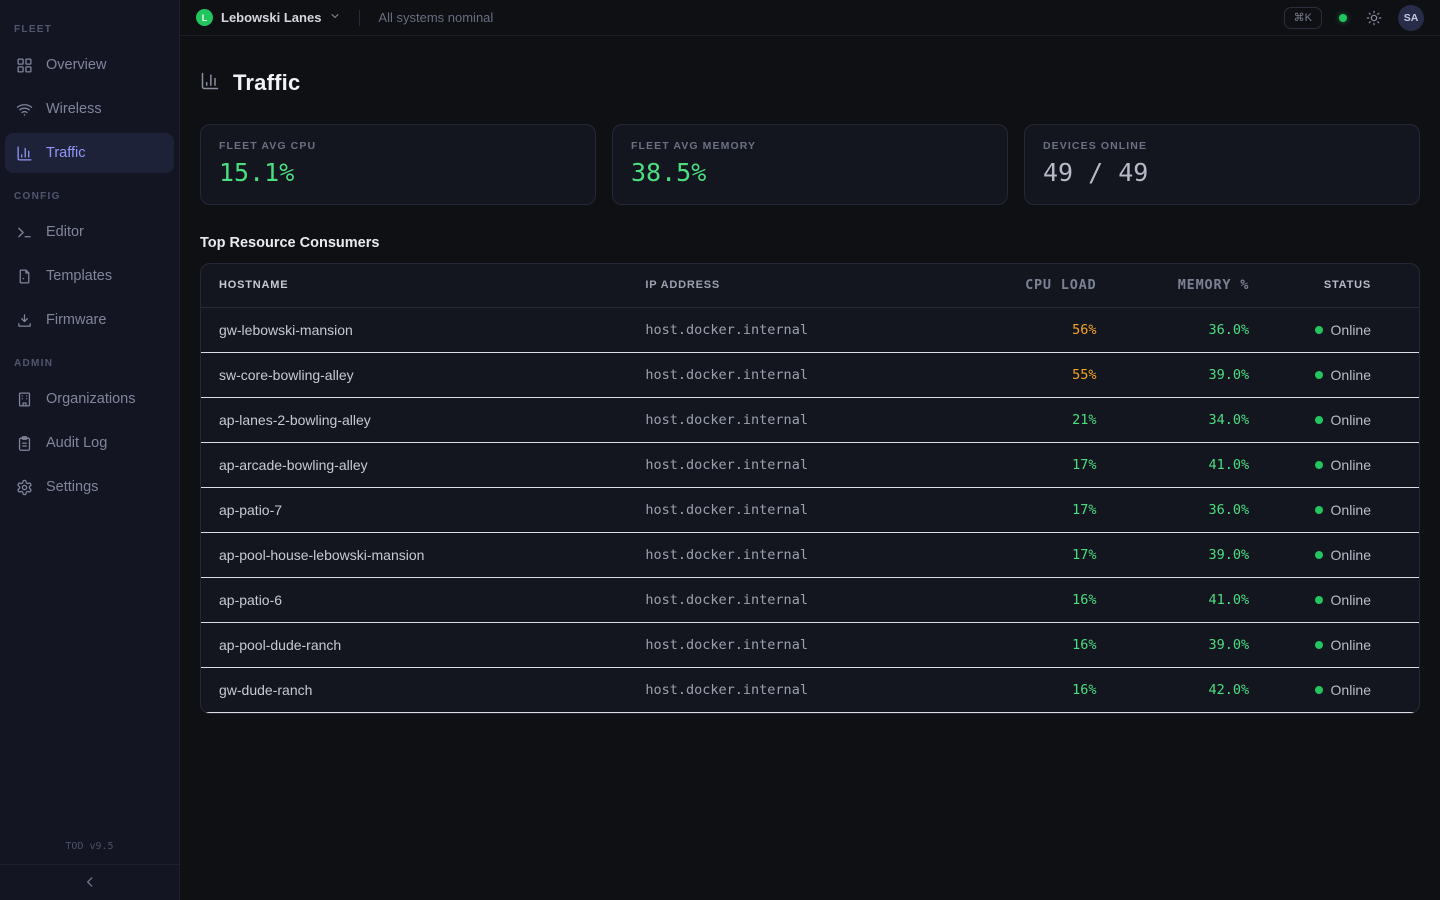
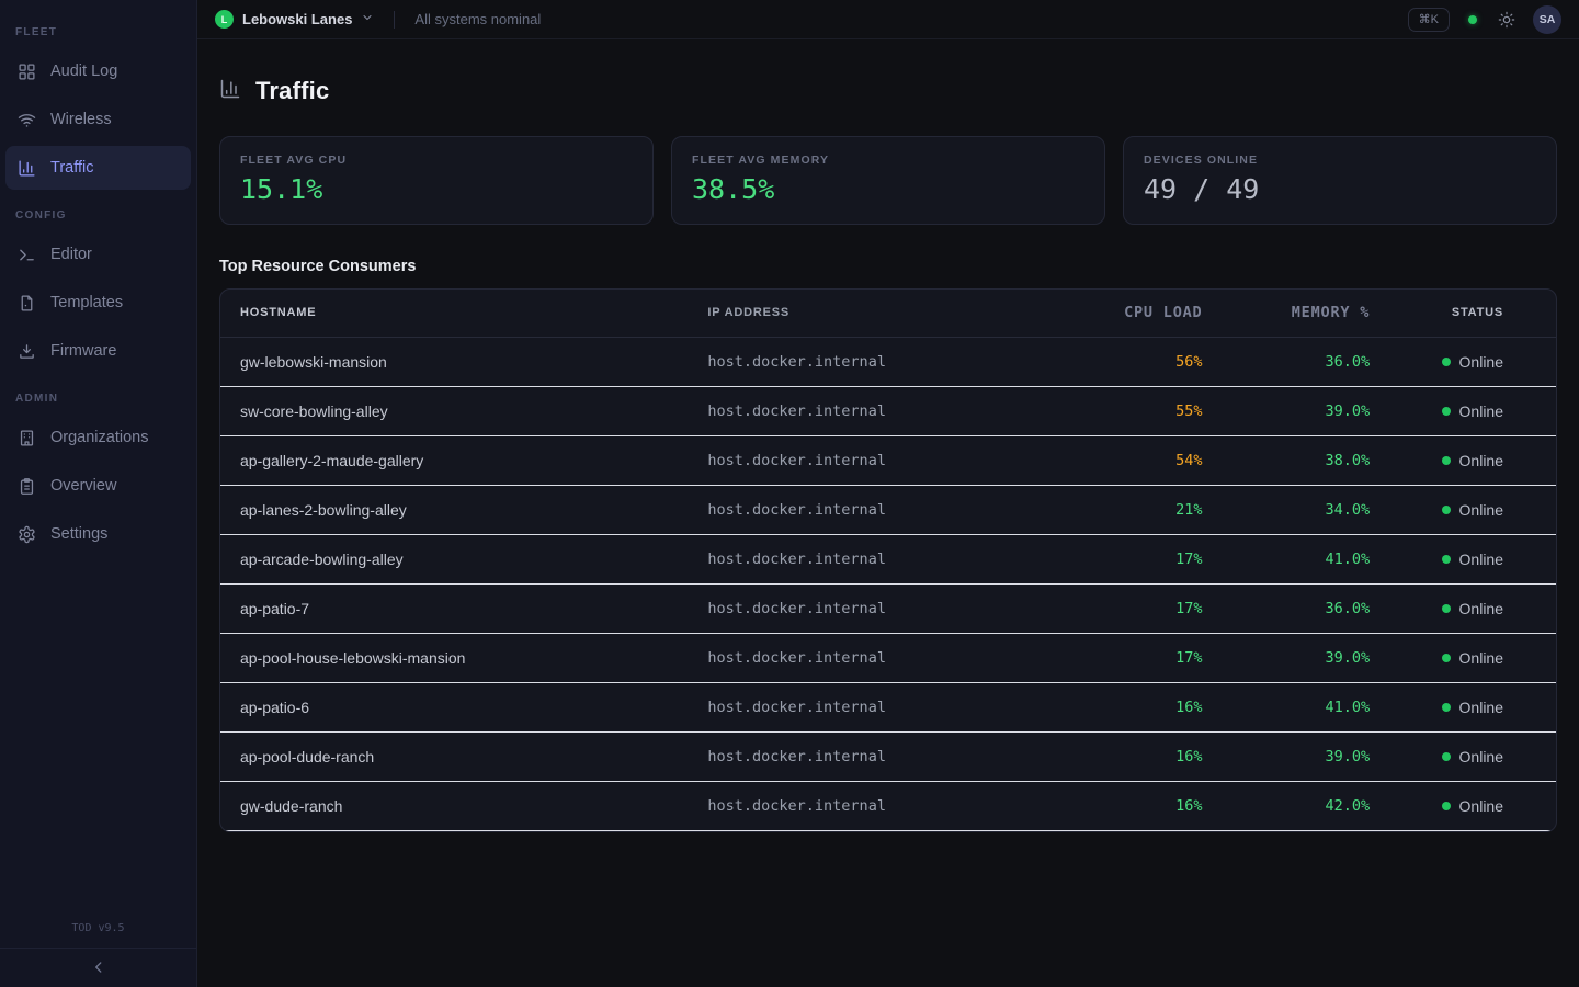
  FLEET
- Overview
+ Audit Log
  Wireless
  Traffic
  CONFIG
  Editor
  Templates
  Firmware
  ADMIN
  Organizations
- Audit Log
+ Overview
  Settings
  TOD v9.5
  L
  Lebowski Lanes
  All systems nominal
  ⌘K
  SA
  Traffic
  FLEET AVG CPU
  15.1%
  FLEET AVG MEMORY
  38.5%
  DEVICES ONLINE
  49 / 49
  Top Resource Consumers
  HOSTNAME	IP ADDRESS	CPU LOAD	MEMORY %	STATUS
  gw-lebowski-mansion	host.docker.internal	56%	36.0%	Online
  sw-core-bowling-alley	host.docker.internal	55%	39.0%	Online
+ ap-gallery-2-maude-gallery	host.docker.internal	54%	38.0%	Online
  ap-lanes-2-bowling-alley	host.docker.internal	21%	34.0%	Online
  ap-arcade-bowling-alley	host.docker.internal	17%	41.0%	Online
  ap-patio-7	host.docker.internal	17%	36.0%	Online
  ap-pool-house-lebowski-mansion	host.docker.internal	17%	39.0%	Online
  ap-patio-6	host.docker.internal	16%	41.0%	Online
  ap-pool-dude-ranch	host.docker.internal	16%	39.0%	Online
  gw-dude-ranch	host.docker.internal	16%	42.0%	Online
